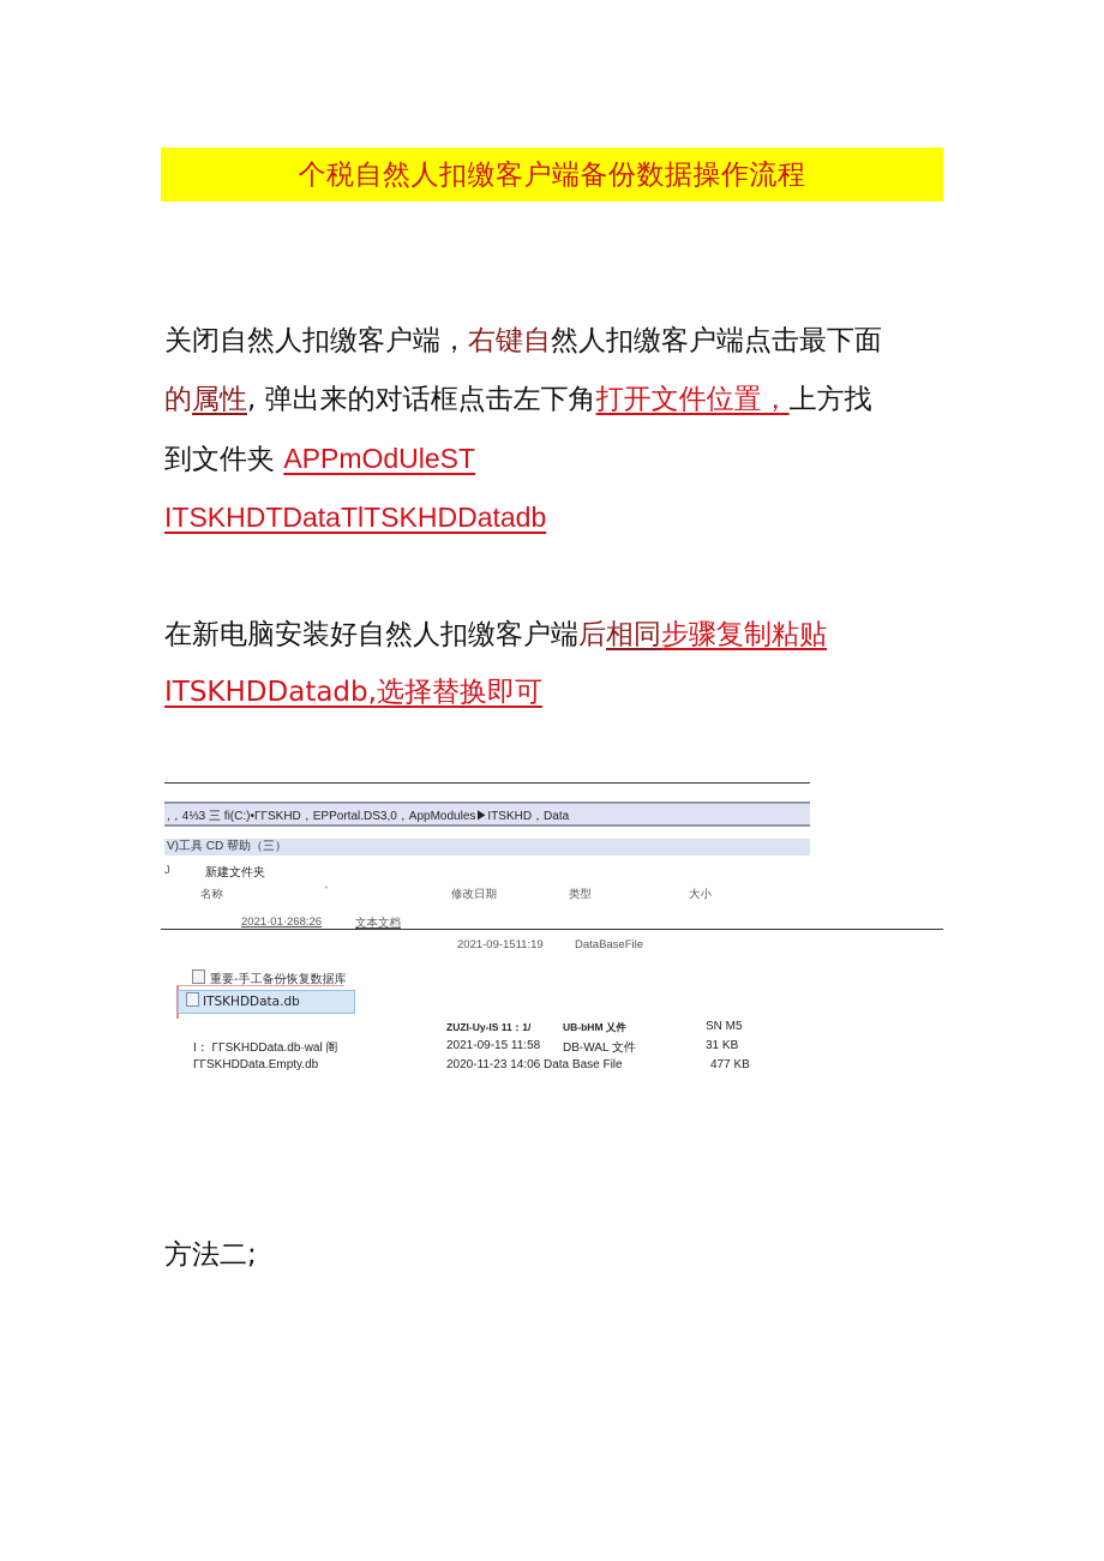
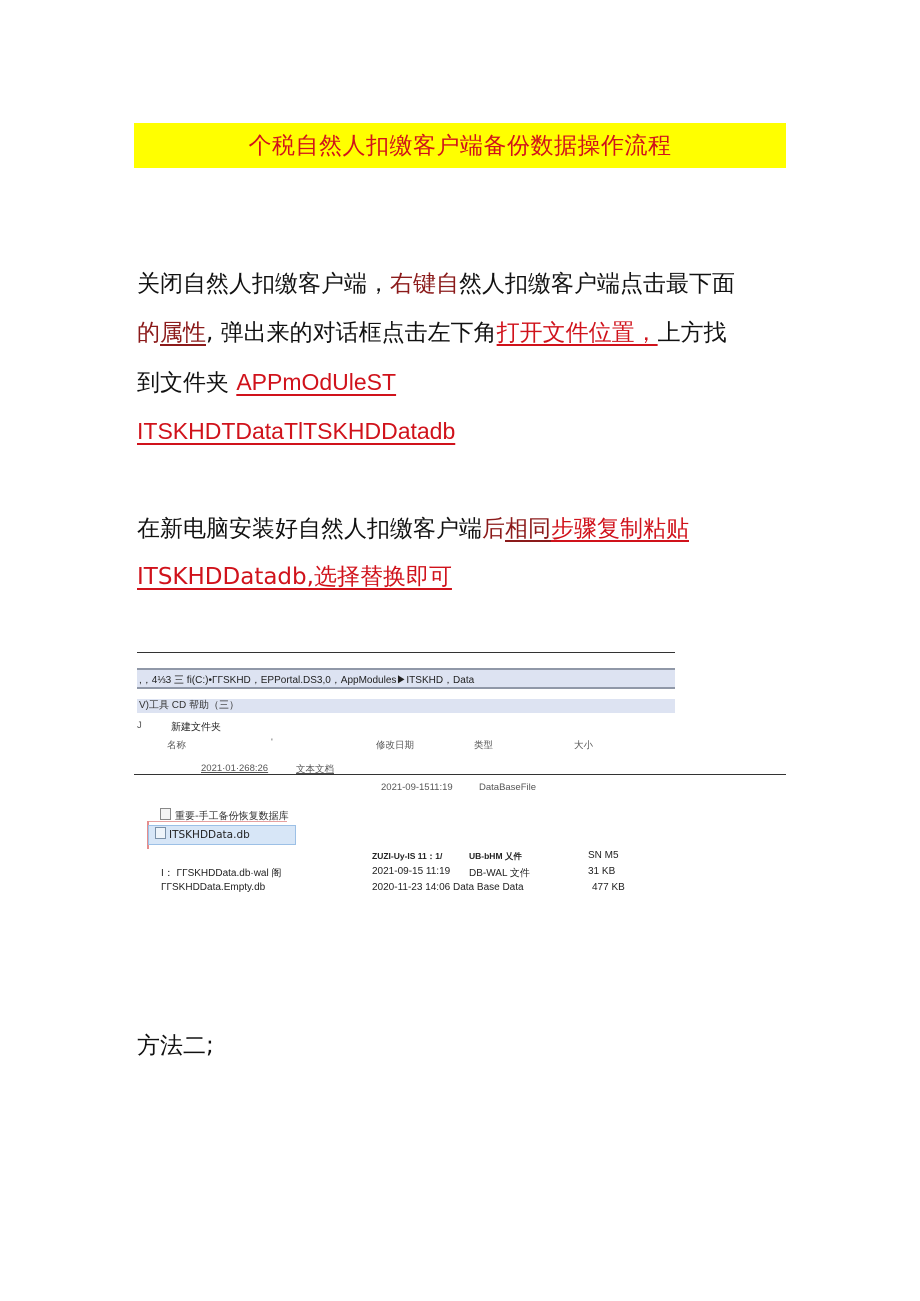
  个税自然人扣缴客户端备份数据操作流程
  关闭自然人扣缴客户端，右键自然人扣缴客户端点击最下面
  的属性, 弹出来的对话框点击左下角打开文件位置，上方找
  到文件夹 APPmOdUleST
  ITSKHDTDataTlTSKHDDatadb
  在新电脑安装好自然人扣缴客户端后相同步骤复制粘贴
  ITSKHDDatadb,选择替换即可
  ,，4⅓3 三 fi(C:)•ΓΓSKHD，EPPortal.DS3,0，AppModules▶ITSKHD，Data
  V)工具 CD 帮助（三）
  J
  新建文件夹
  名称
  '
  修改日期
  类型
  大小
  2021·01·268:26
  文本文档
  2021-09-1511:19
  DataBaseFile
  重要-手工备份恢复数据库
  ITSKHDData.db
  ZUZI-Uy-IS 11：1/
  UB-bHM 乂件
  SN M5
  I： ΓΓSKHDData.db·wal 阁
- 2021-09-15 11:58
+ 2021-09-15 11:19
  DB-WAL 文件
  31 KB
  ΓΓSKHDData.Empty.db
- 2020-11-23 14:06 Data Base File
+ 2020-11-23 14:06 Data Base Data
  477 KB
  方法二;
